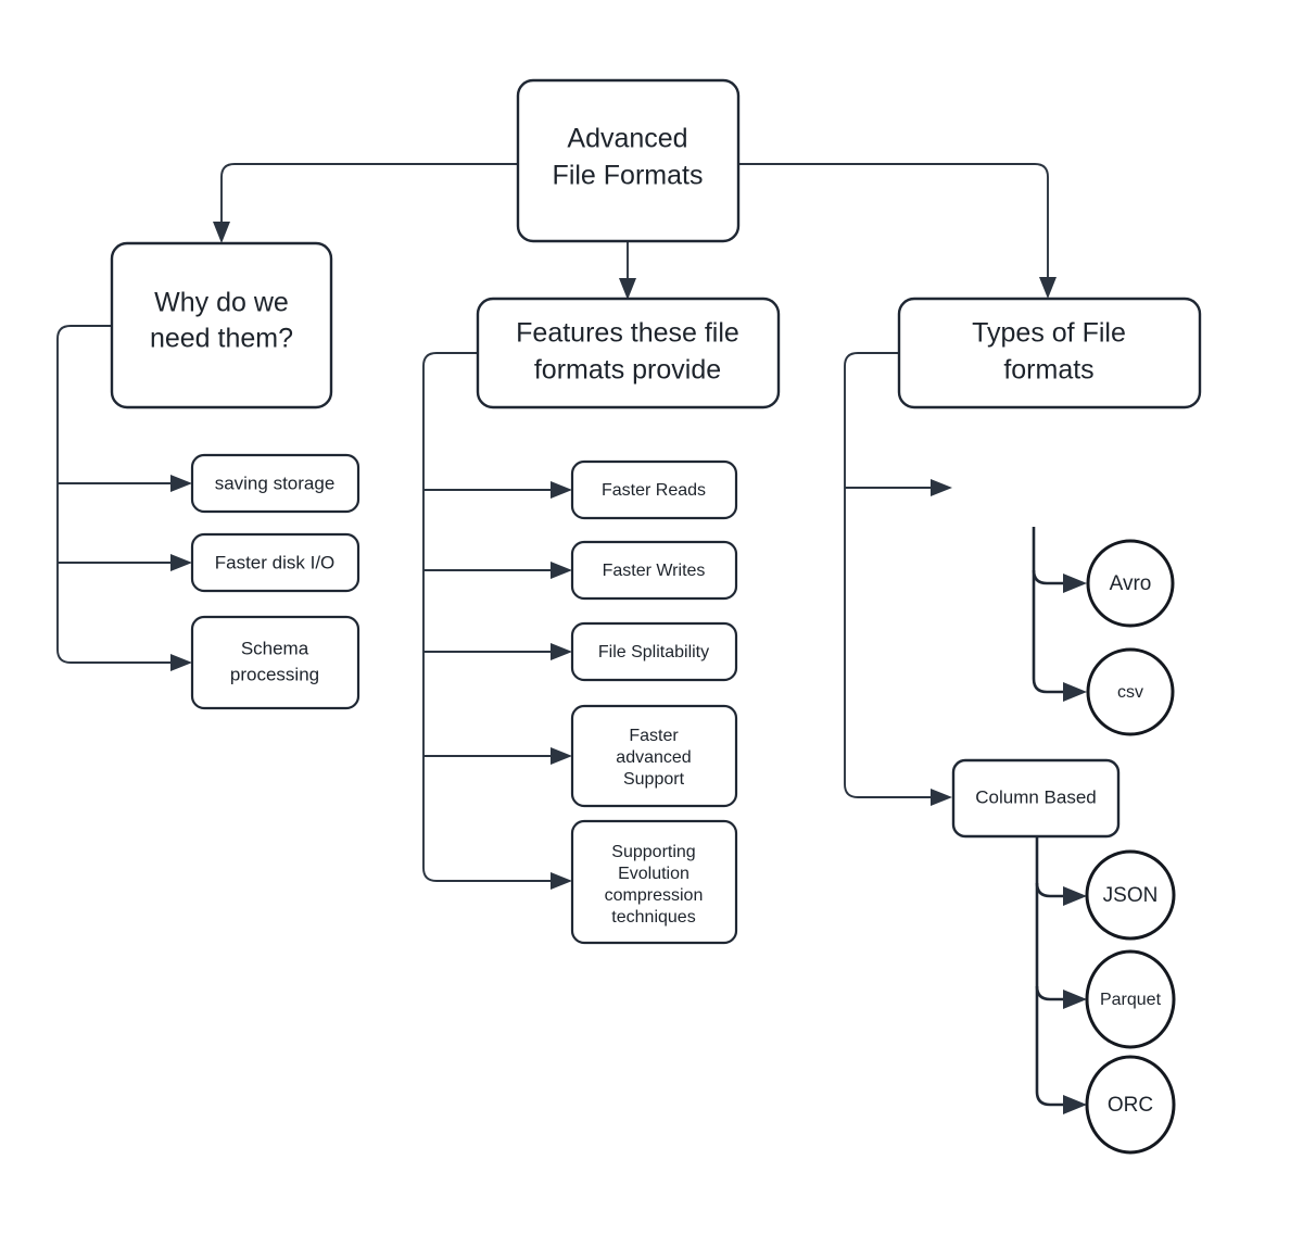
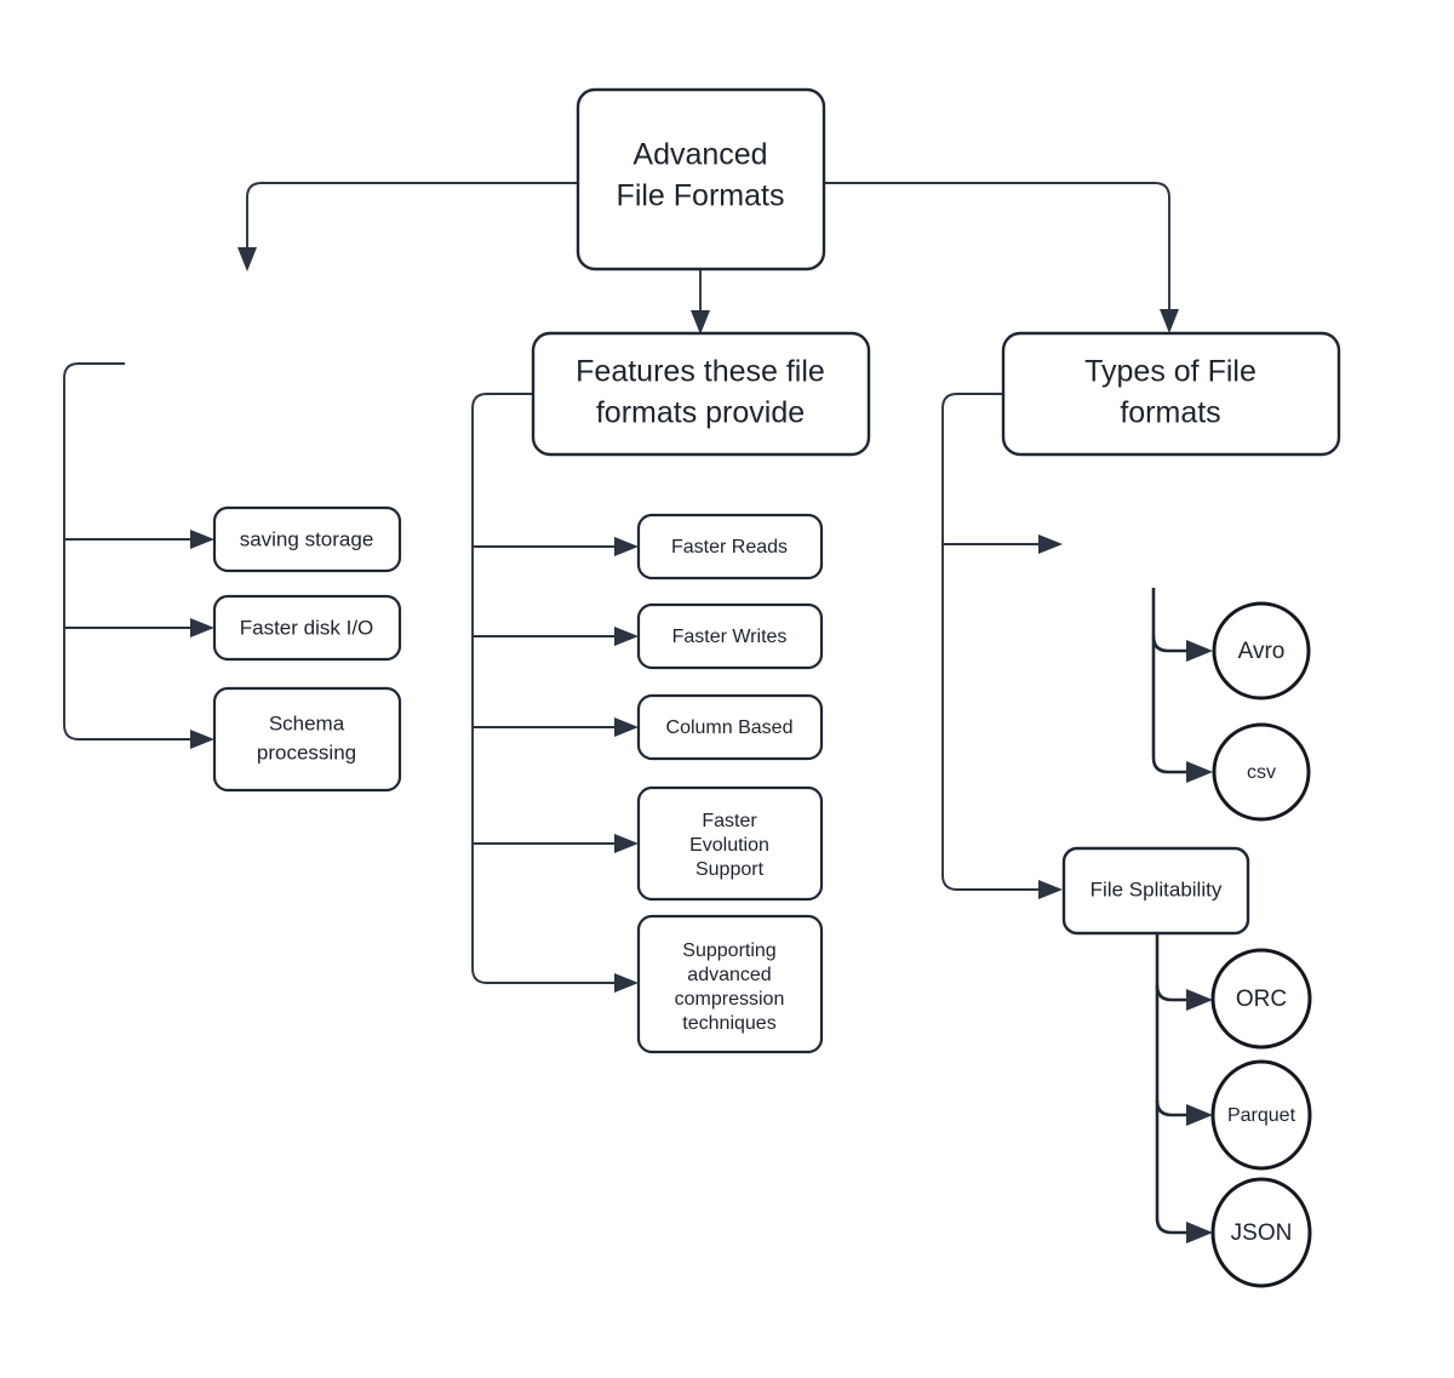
  Advanced
  File Formats
- Why do we
- need them?
  saving storage
  Faster disk I/O
  Schema
  processing
  Features these file
  formats provide
  Faster Reads
  Faster Writes
- File Splitability
+ Column Based
  Faster
- advanced
+ Evolution
  Support
  Supporting
- Evolution
+ advanced
  compression
  techniques
  Types of File
  formats
- Column Based
+ File Splitability
  Avro
  csv
- JSON
+ ORC
  Parquet
- ORC
+ JSON
